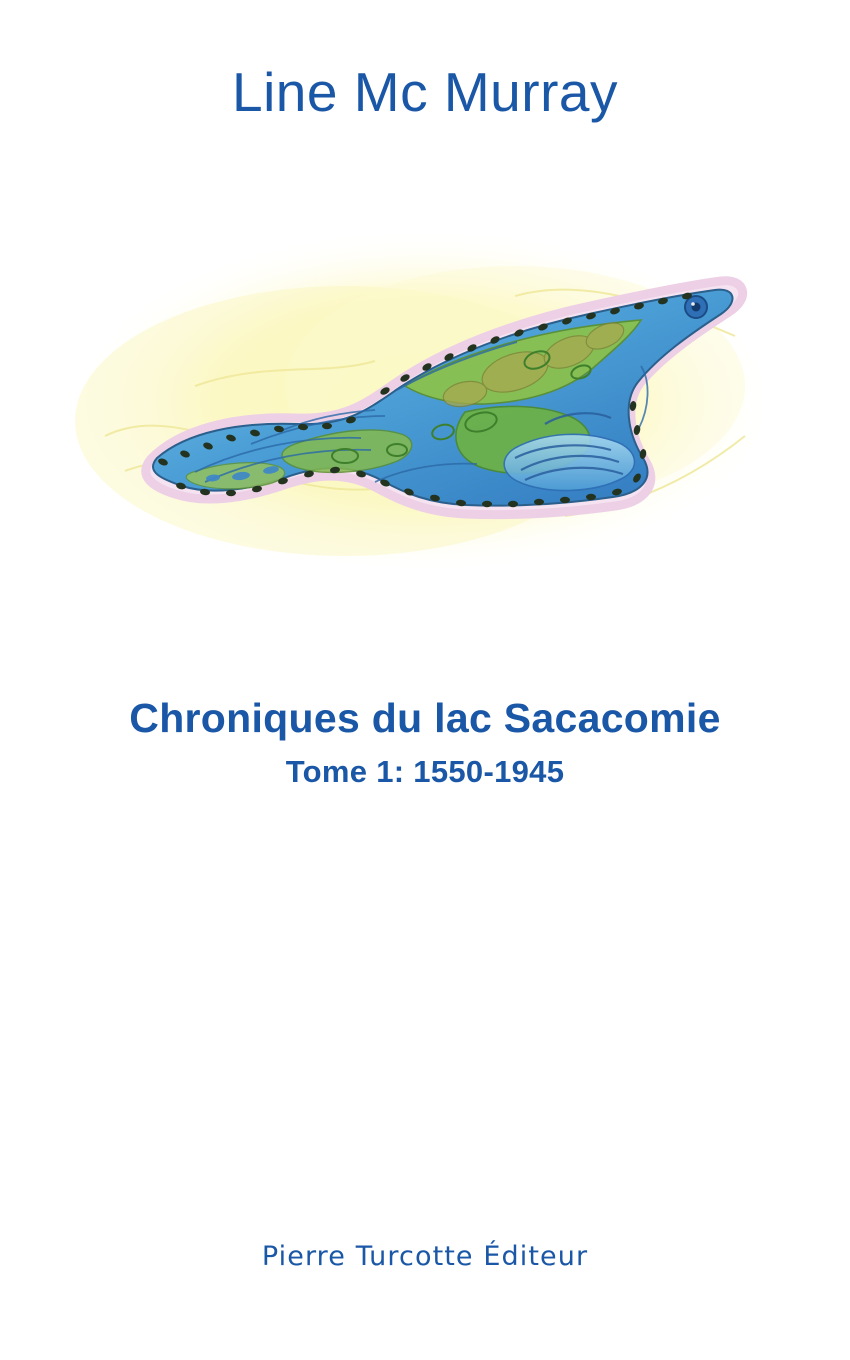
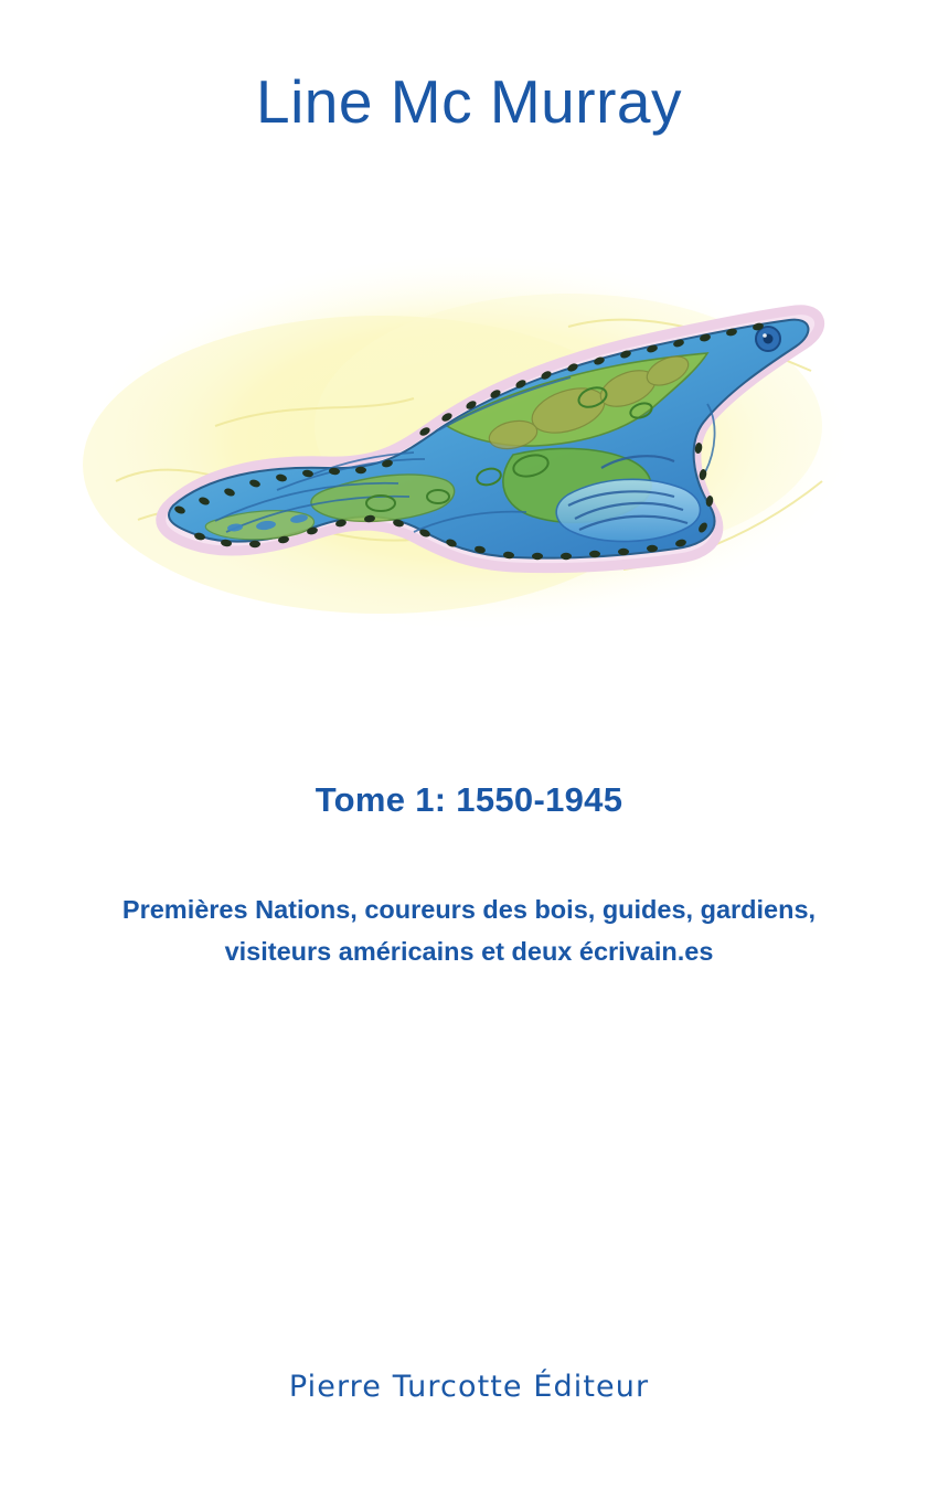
  Line Mc Murray
- Chroniques du lac Sacacomie
  Tome 1: 1550-1945
+ Premières Nations, coureurs des bois, guides, gardiens, visiteurs américains et deux écrivain.es
  Pierre Turcotte Éditeur
